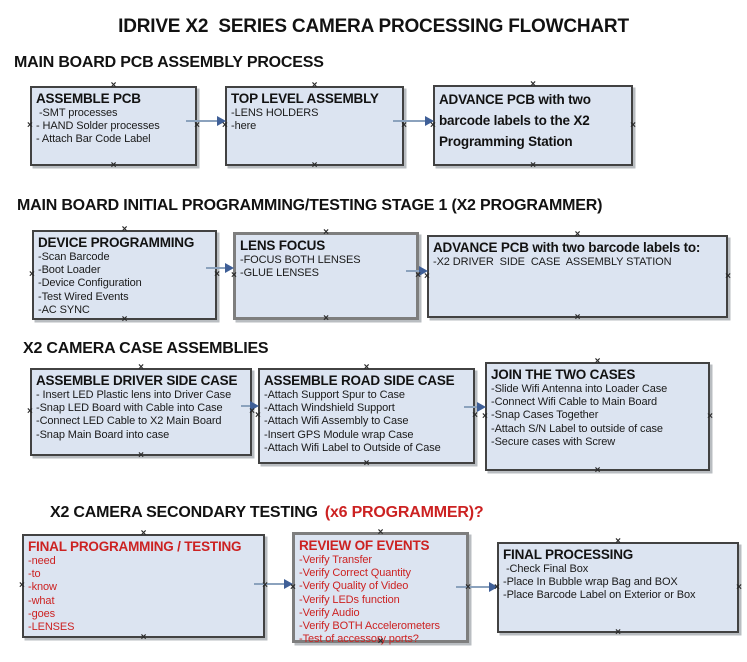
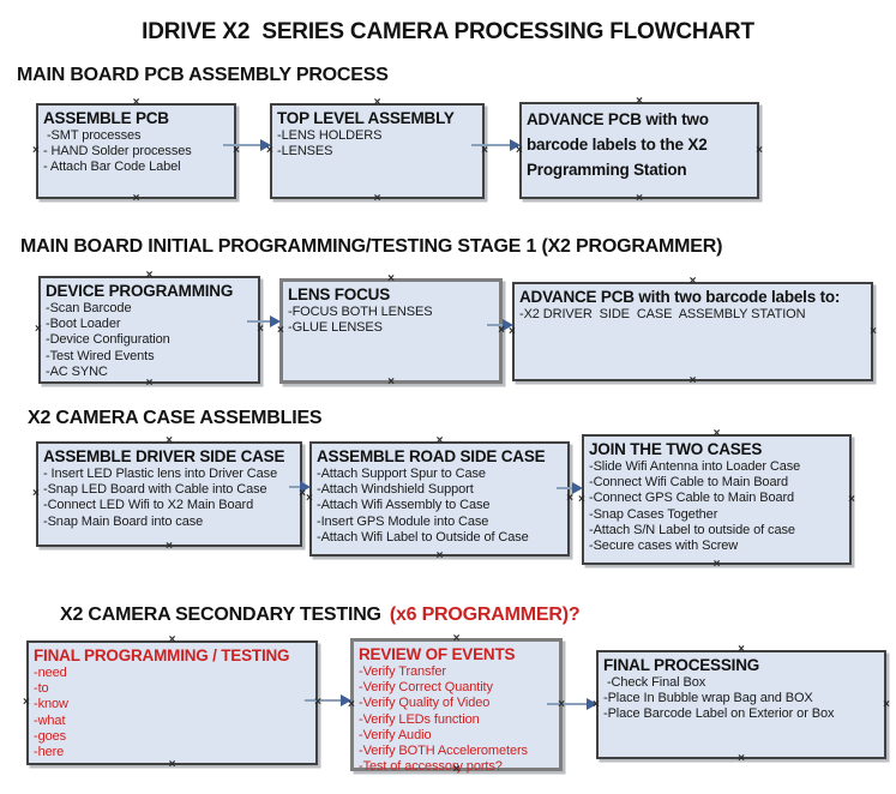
  IDRIVE X2 SERIES CAMERA PROCESSING FLOWCHART
  MAIN BOARD PCB ASSEMBLY PROCESS
  MAIN BOARD INITIAL PROGRAMMING/TESTING STAGE 1 (X2 PROGRAMMER)
  X2 CAMERA CASE ASSEMBLIES
  X2 CAMERA SECONDARY TESTING (x6 PROGRAMMER)?
  ASSEMBLE PCB
  -SMT processes
  - HAND Solder processes
  - Attach Bar Code Label
  ×
  ×
  ×
  ×
  TOP LEVEL ASSEMBLY
  -LENS HOLDERS
- -here
+ -LENSES
  ×
  ×
  ×
  ×
  ADVANCE PCB with two barcode labels to the X2 Programming Station
  ×
  ×
  ×
  ×
  DEVICE PROGRAMMING
  -Scan Barcode
  -Boot Loader
  -Device Configuration
  -Test Wired Events
  -AC SYNC
  ×
  ×
  ×
  ×
  LENS FOCUS
  -FOCUS BOTH LENSES
  -GLUE LENSES
  ×
  ×
  ×
  ×
  ADVANCE PCB with two barcode labels to:
  -X2 DRIVER SIDE CASE ASSEMBLY STATION
  ×
  ×
  ×
  ×
  ASSEMBLE DRIVER SIDE CASE
  - Insert LED Plastic lens into Driver Case
  -Snap LED Board with Cable into Case
- -Connect LED Cable to X2 Main Board
+ -Connect LED Wifi to X2 Main Board
  -Snap Main Board into case
  ×
  ×
  ×
  ×
  ASSEMBLE ROAD SIDE CASE
  -Attach Support Spur to Case
  -Attach Windshield Support
  -Attach Wifi Assembly to Case
- -Insert GPS Module wrap Case
+ -Insert GPS Module into Case
  -Attach Wifi Label to Outside of Case
  ×
  ×
  ×
  ×
  JOIN THE TWO CASES
  -Slide Wifi Antenna into Loader Case
  -Connect Wifi Cable to Main Board
+ -Connect GPS Cable to Main Board
  -Snap Cases Together
  -Attach S/N Label to outside of case
  -Secure cases with Screw
  ×
  ×
  ×
  ×
  FINAL PROGRAMMING / TESTING
  -need
  -to
  -know
  -what
  -goes
- -LENSES
+ -here
  ×
  ×
  ×
  ×
  REVIEW OF EVENTS
  -Verify Transfer
  -Verify Correct Quantity
  -Verify Quality of Video
  -Verify LEDs function
  -Verify Audio
  -Verify BOTH Accelerometers
  -Test of accessory ports?
  ×
  ×
  ×
  ×
  FINAL PROCESSING
  -Check Final Box
  -Place In Bubble wrap Bag and BOX
  -Place Barcode Label on Exterior or Box
  ×
  ×
  ×
  ×
